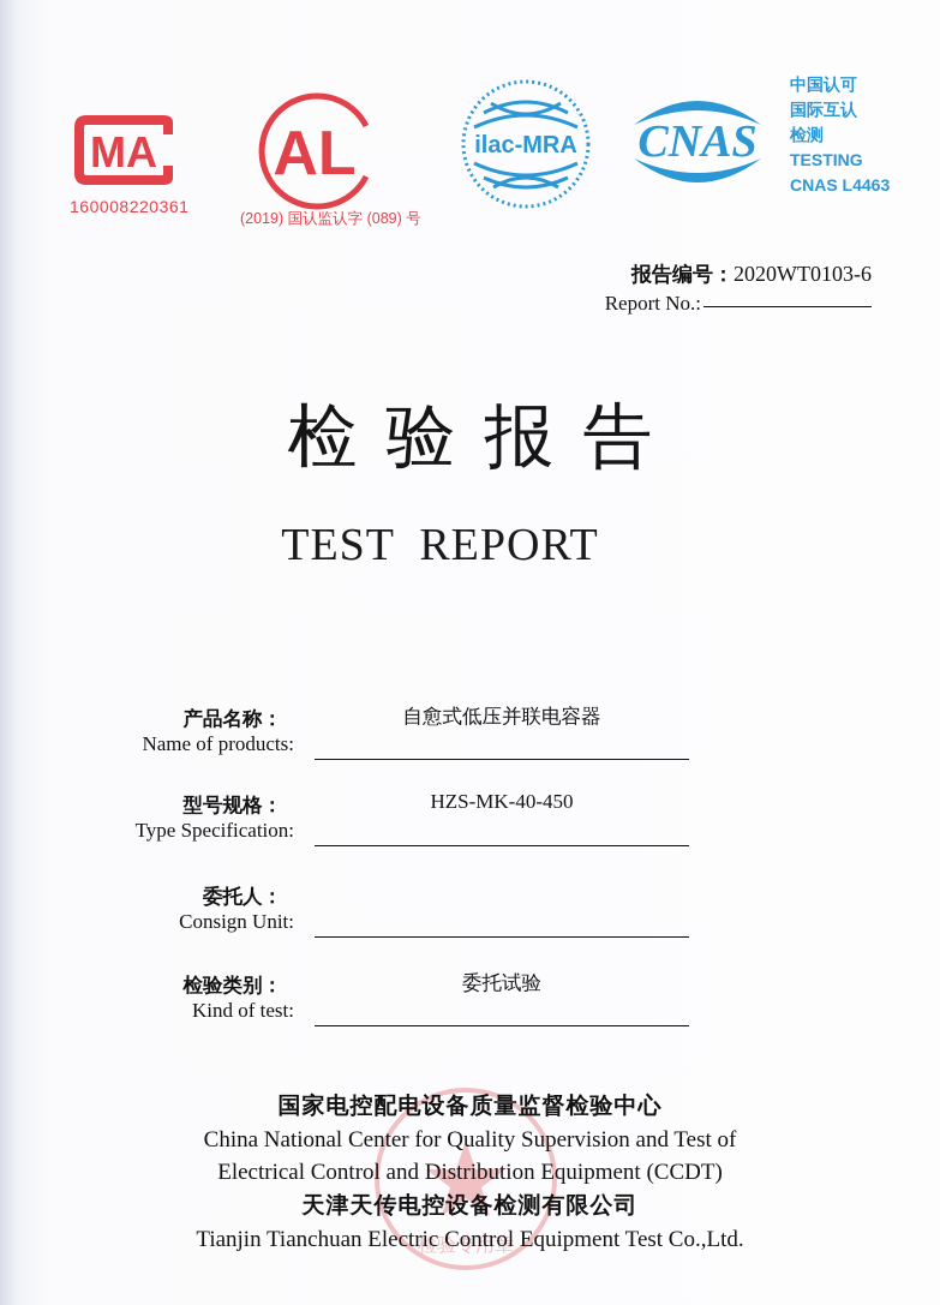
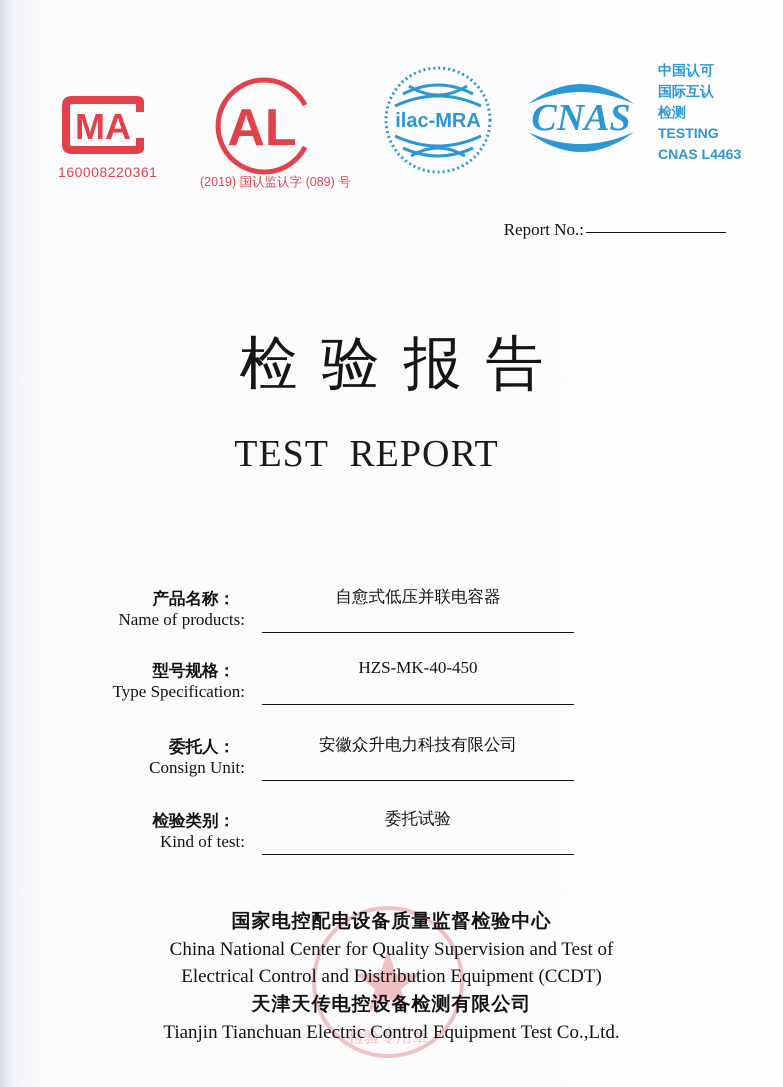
  MA
  160008220361
  AL
  (2019) 国认监认字 (089) 号
  ilac-MRA
  CNAS
  中国认可
  国际互认
  检测
  TESTING
  CNAS L4463
- 报告编号：2020WT0103-6
  Report No.:
  检验报告
  TEST REPORT
  产品名称：
  Name of products:
  自愈式低压并联电容器
  型号规格：
  Type Specification:
  HZS-MK-40-450
  委托人：
  Consign Unit:
+ 安徽众升电力科技有限公司
  检验类别：
  Kind of test:
  委托试验
  检验专用章
  国家电控配电设备质量监督检验中心
  China National Center for Quality Supervision and Test of
  Electrical Control and Distribution Equipment (CCDT)
  天津天传电控设备检测有限公司
  Tianjin Tianchuan Electric Control Equipment Test Co.,Ltd.
